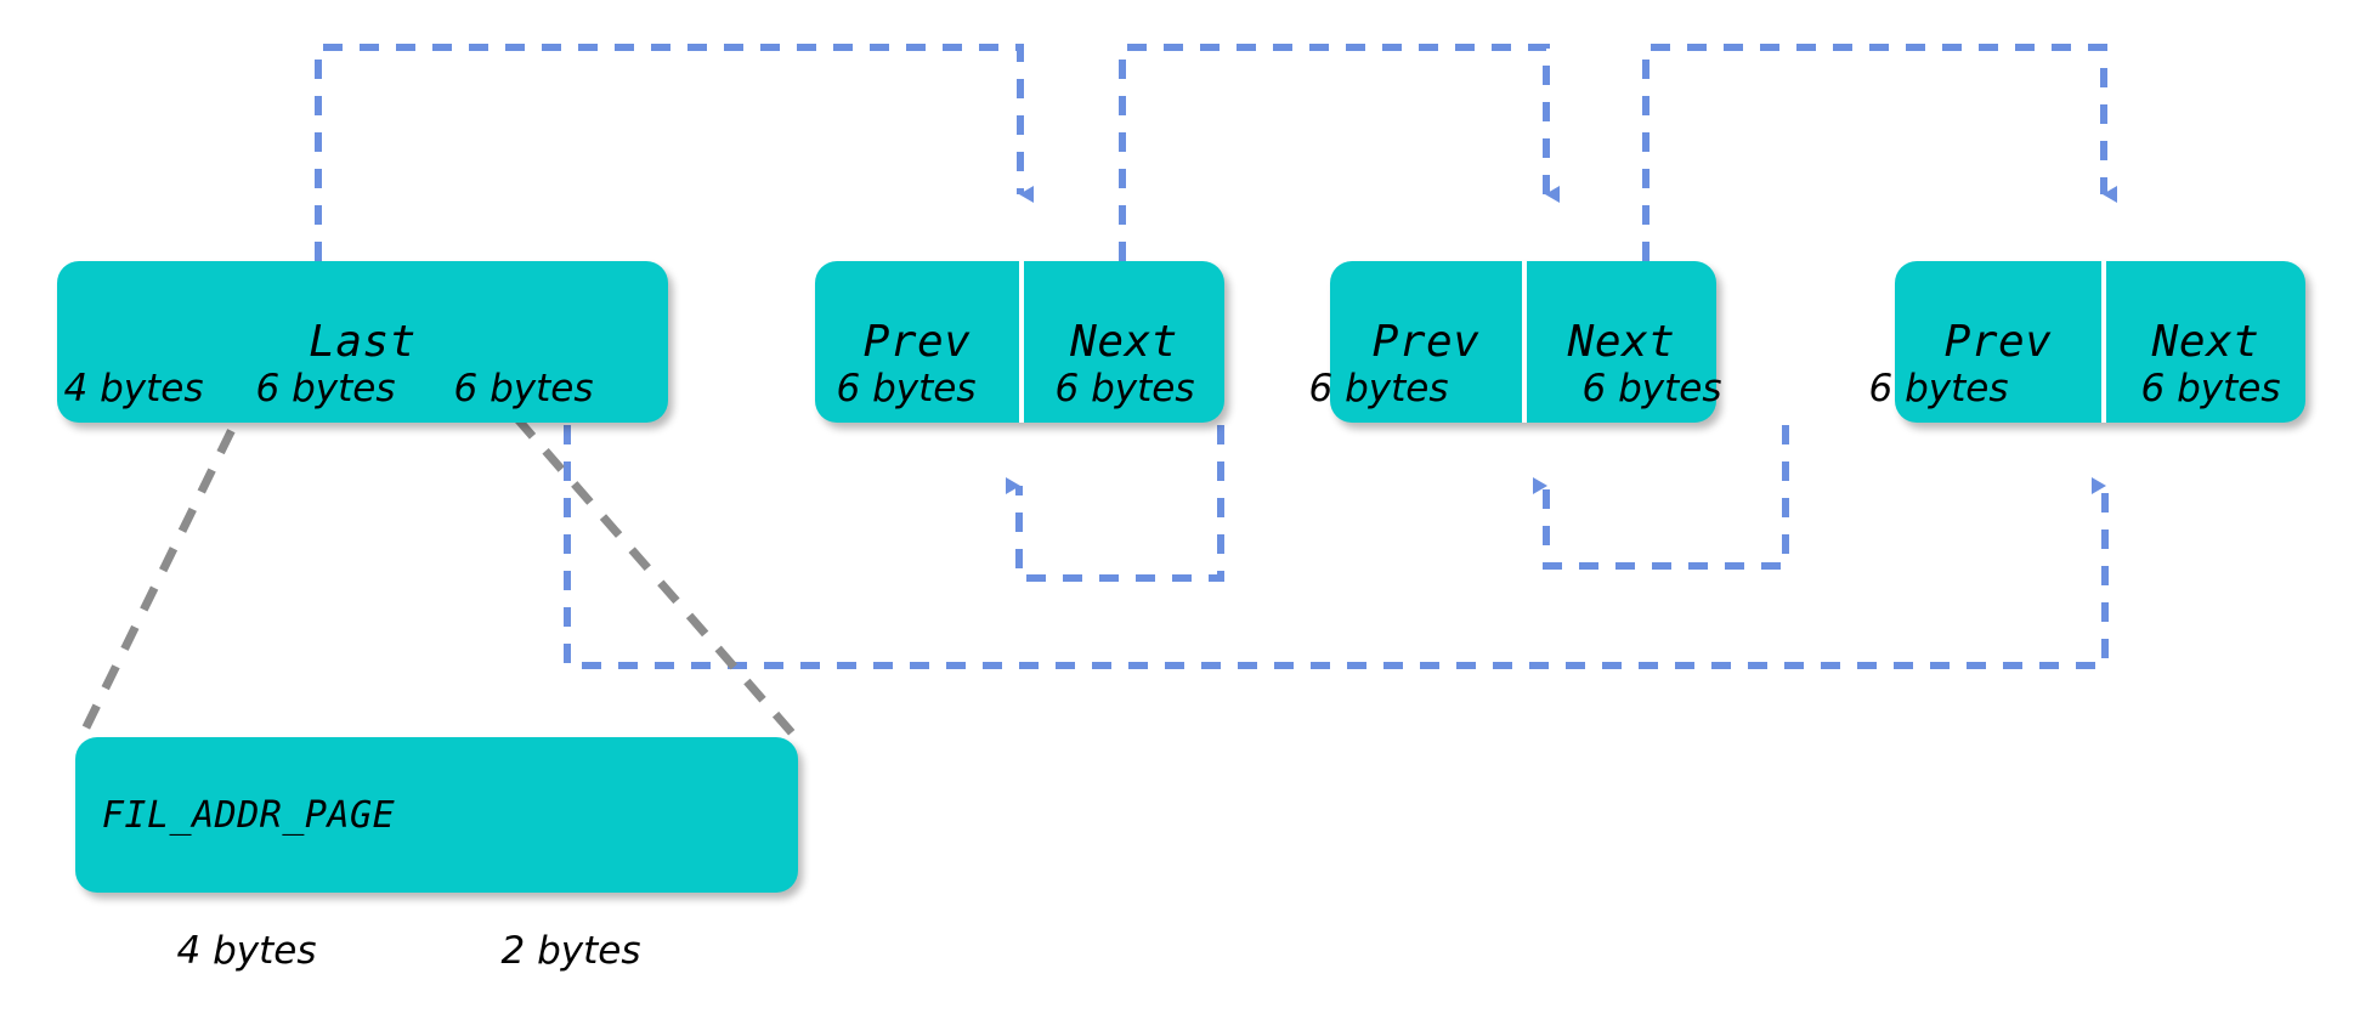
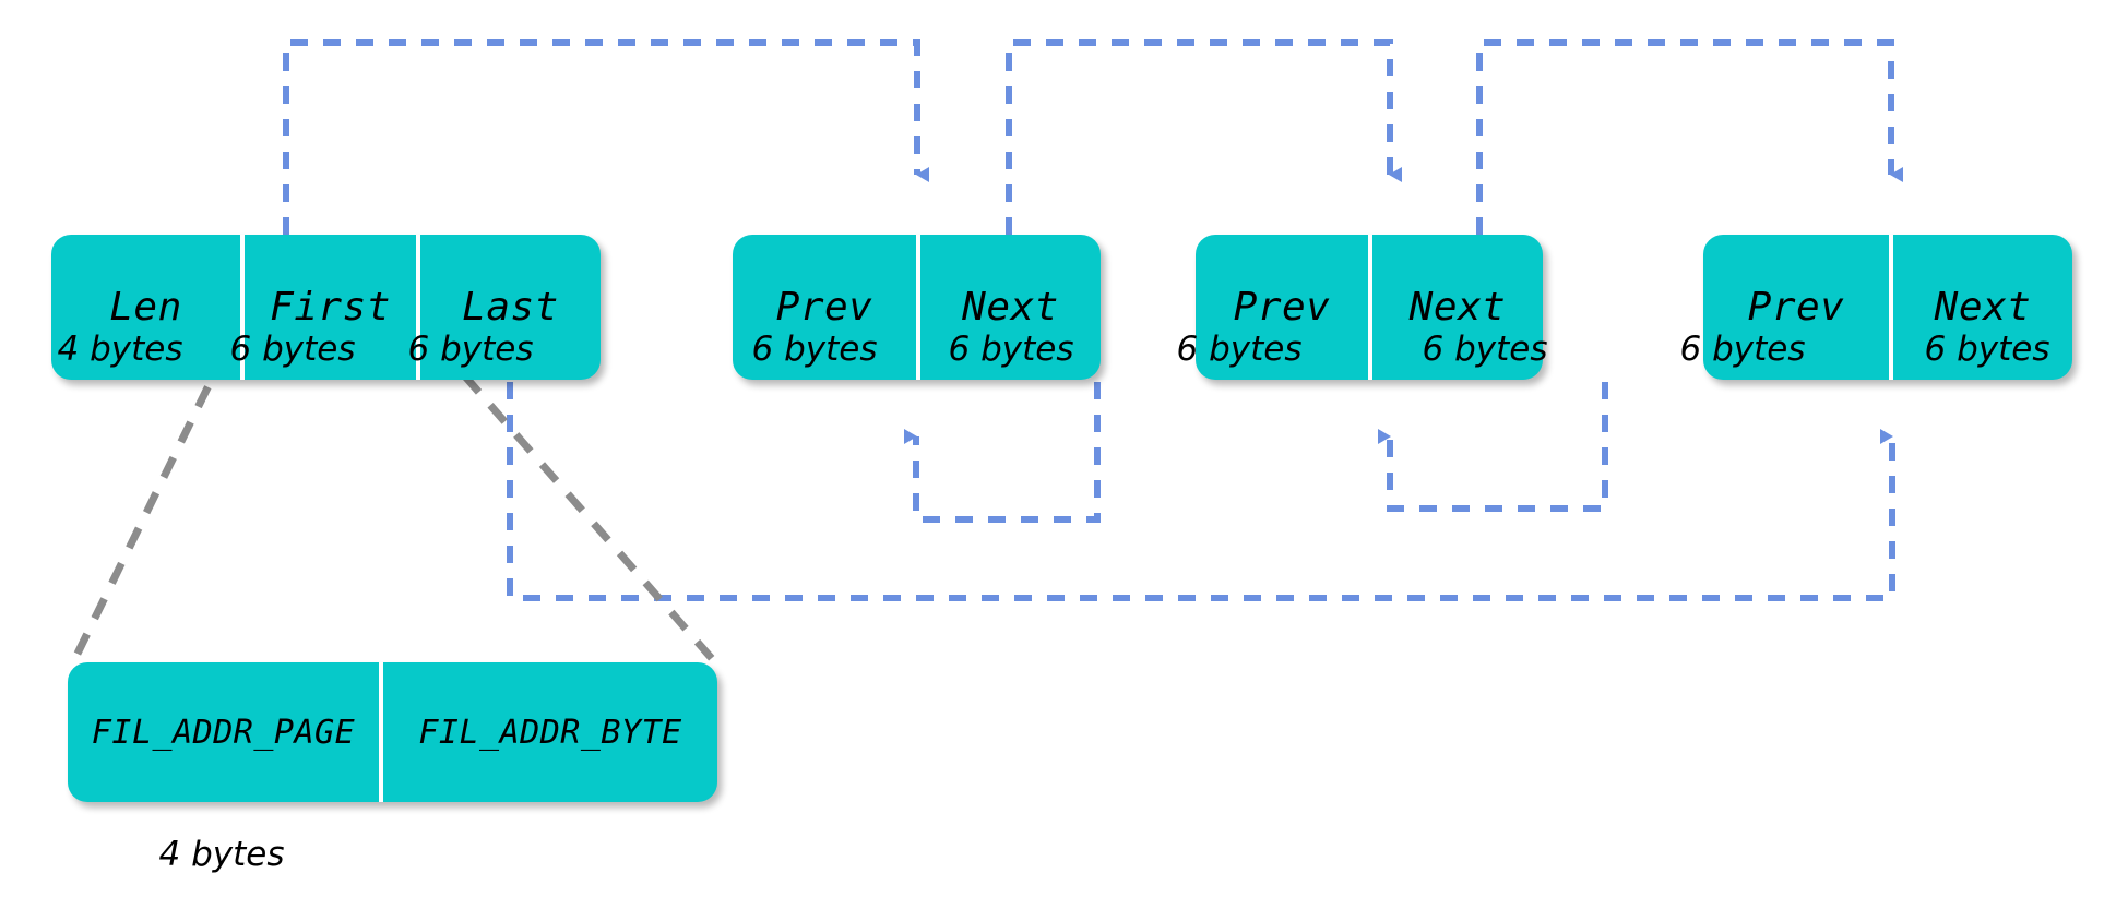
+ Len
+ First
  Last
  4 bytes
  6 bytes
  6 bytes
  Prev
  Next
  6 bytes
  6 bytes
  Prev
  Next
  6 bytes
  6 bytes
  Prev
  Next
  6 bytes
  6 bytes
  FIL_ADDR_PAGE
+ FIL_ADDR_BYTE
  4 bytes
- 2 bytes
